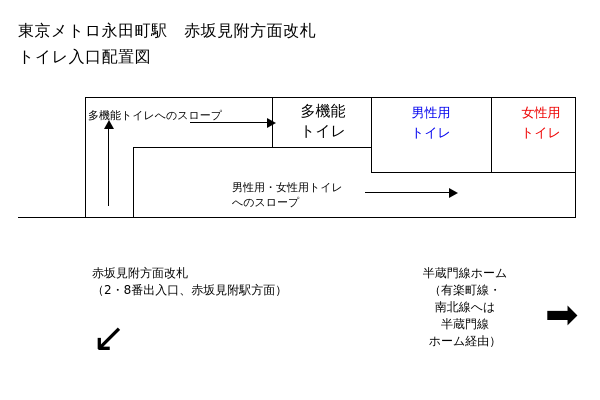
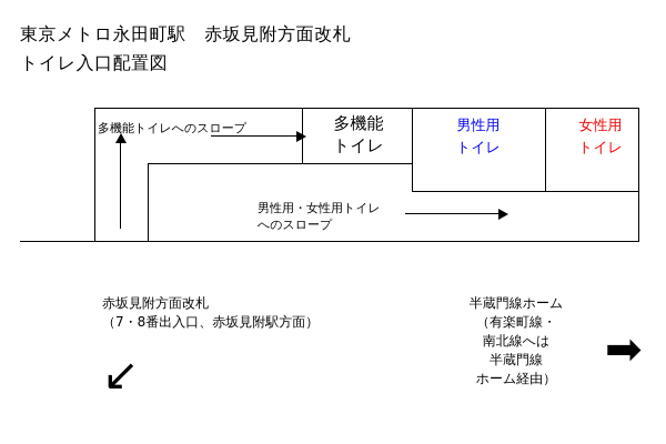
  東京メトロ永田町駅 赤坂見附方面改札
  トイレ入口配置図
  多機能
  トイレ
  男性用
  トイレ
  女性用
  トイレ
  多機能トイレへのスロープ
  男性用・女性用トイレ
  へのスロープ
  赤坂見附方面改札
- （2・8番出入口、赤坂見附駅方面）
+ （7・8番出入口、赤坂見附駅方面）
  ↙
  半蔵門線ホーム
  （有楽町線・
  南北線へは
  半蔵門線
  ホーム経由）
  ➡
